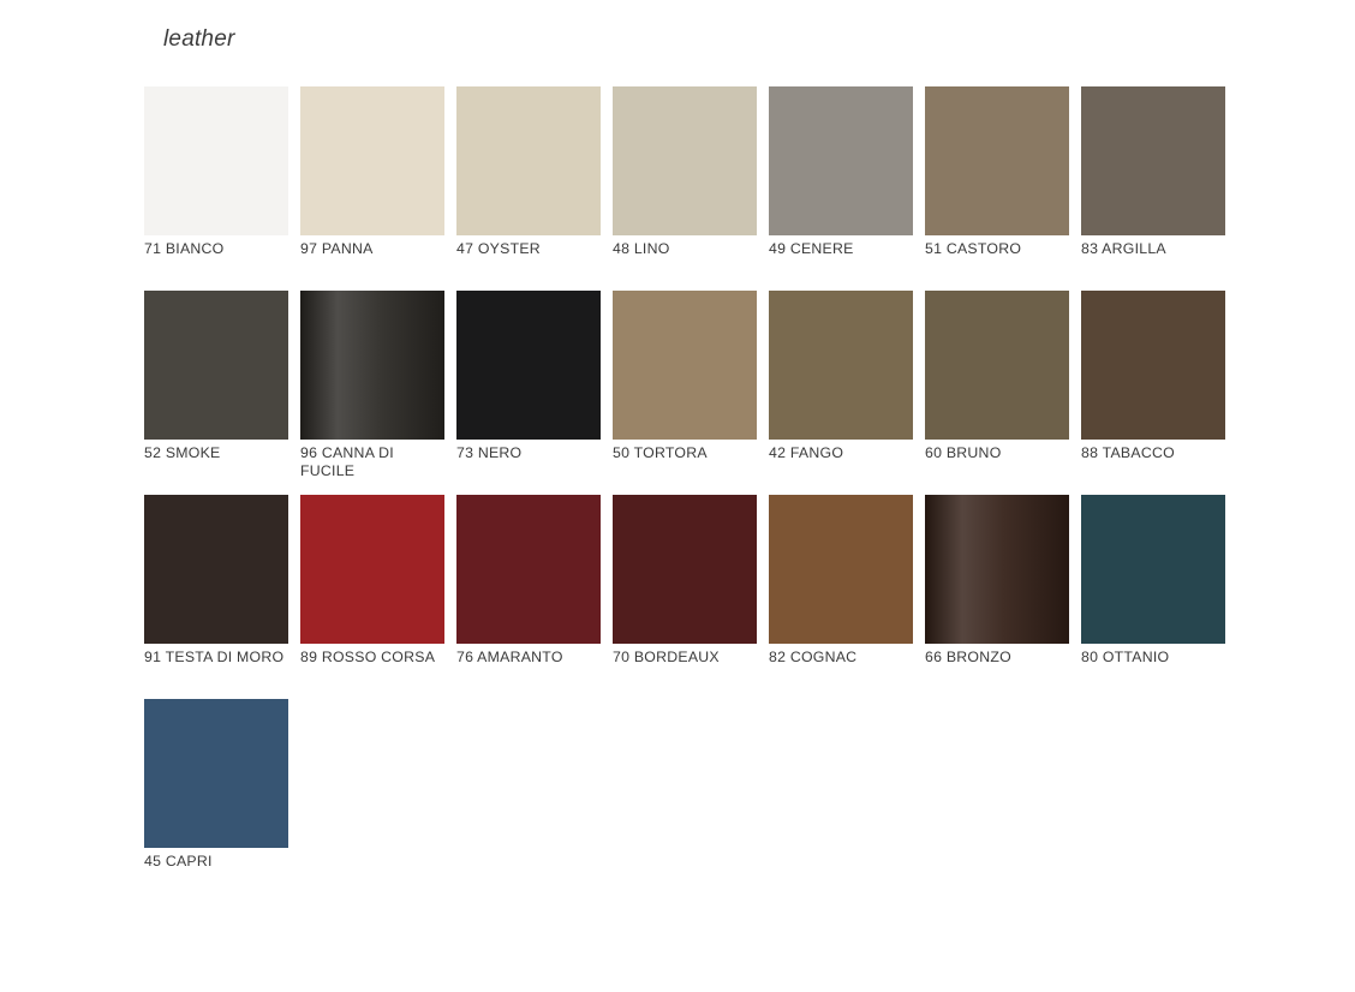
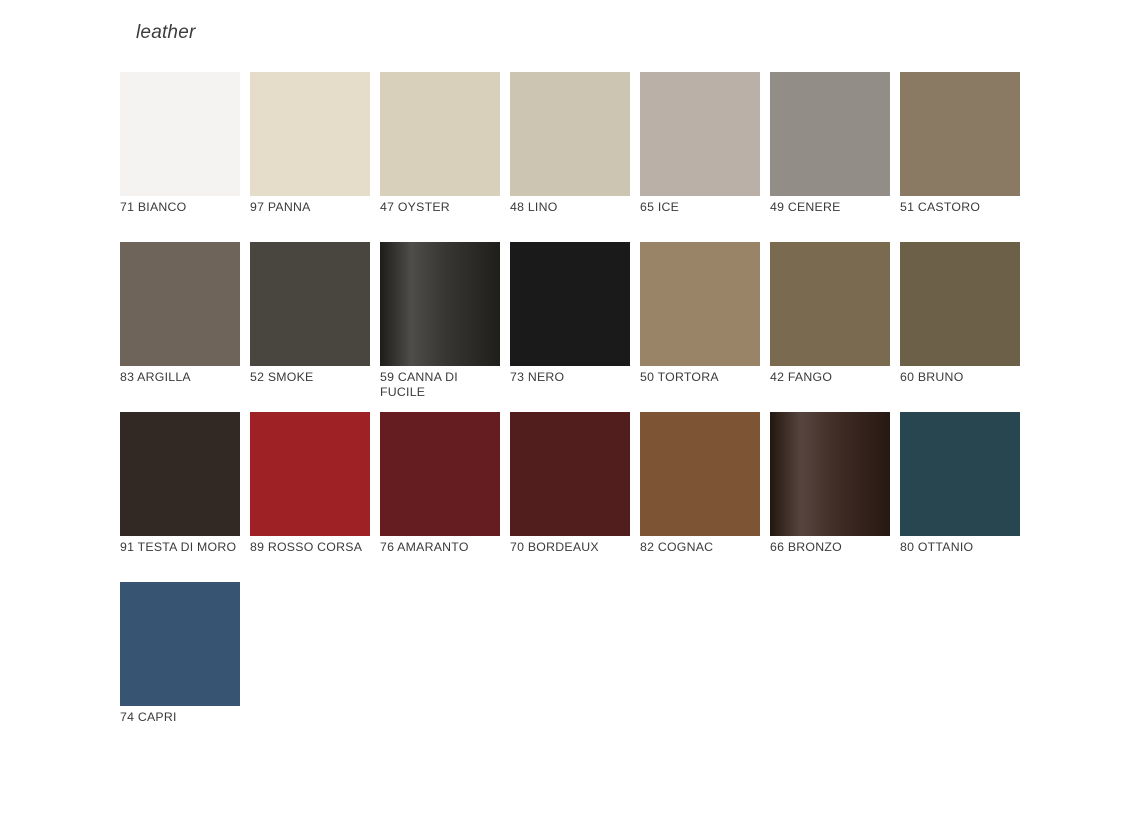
  leather
  71 BIANCO
  97 PANNA
  47 OYSTER
  48 LINO
+ 65 ICE
  49 CENERE
  51 CASTORO
  83 ARGILLA
  52 SMOKE
- 96 CANNA DI FUCILE
+ 59 CANNA DI FUCILE
  73 NERO
  50 TORTORA
  42 FANGO
  60 BRUNO
- 88 TABACCO
  91 TESTA DI MORO
  89 ROSSO CORSA
  76 AMARANTO
  70 BORDEAUX
  82 COGNAC
  66 BRONZO
  80 OTTANIO
- 45 CAPRI
+ 74 CAPRI
